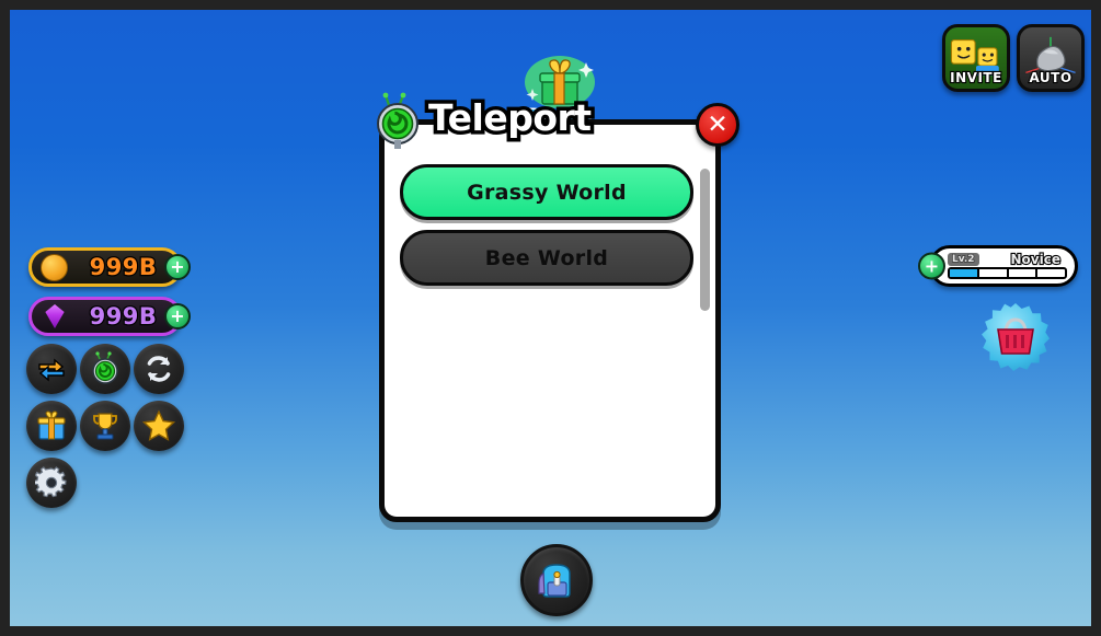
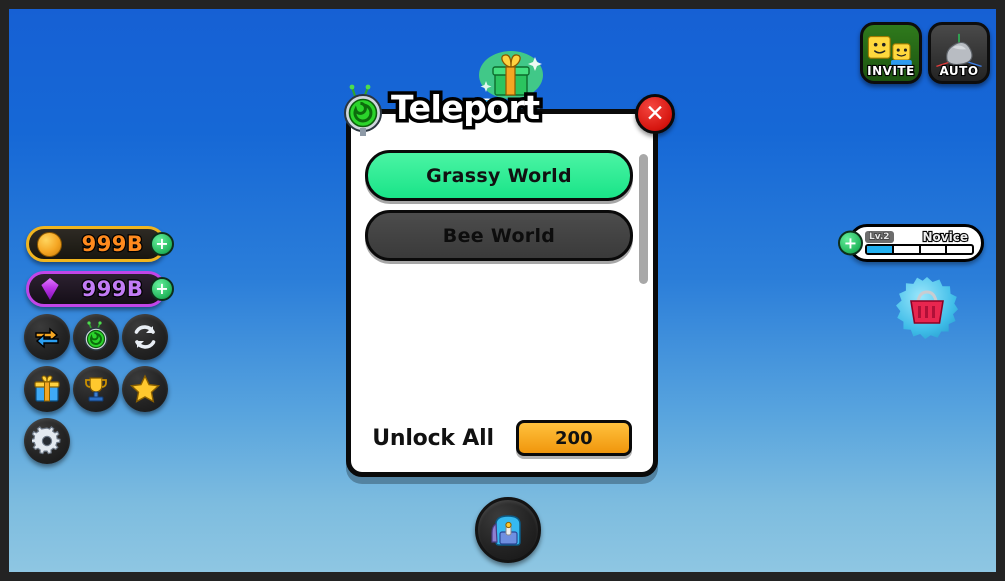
  999B
  +
  999B
  +
  INVITE
  AUTO
  Ready!
  Lv.2
  Novice
  +
  Teleport
  ✕
  Grassy World
  Bee World
+ Unlock All
+ 200
